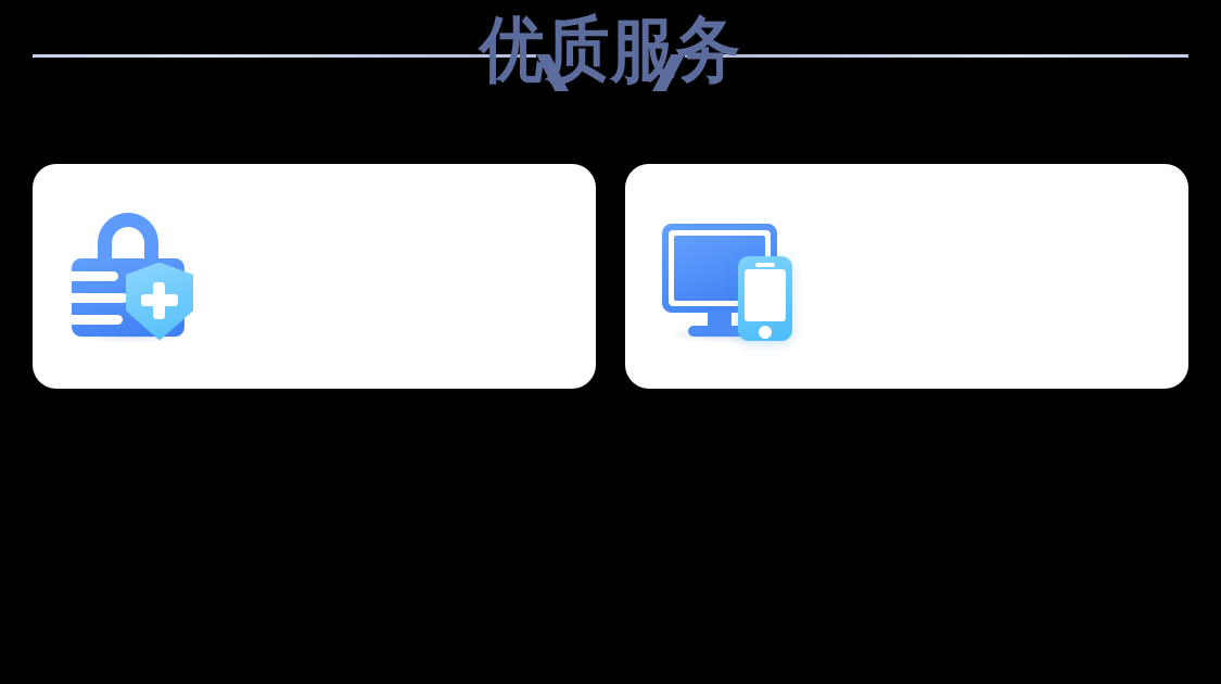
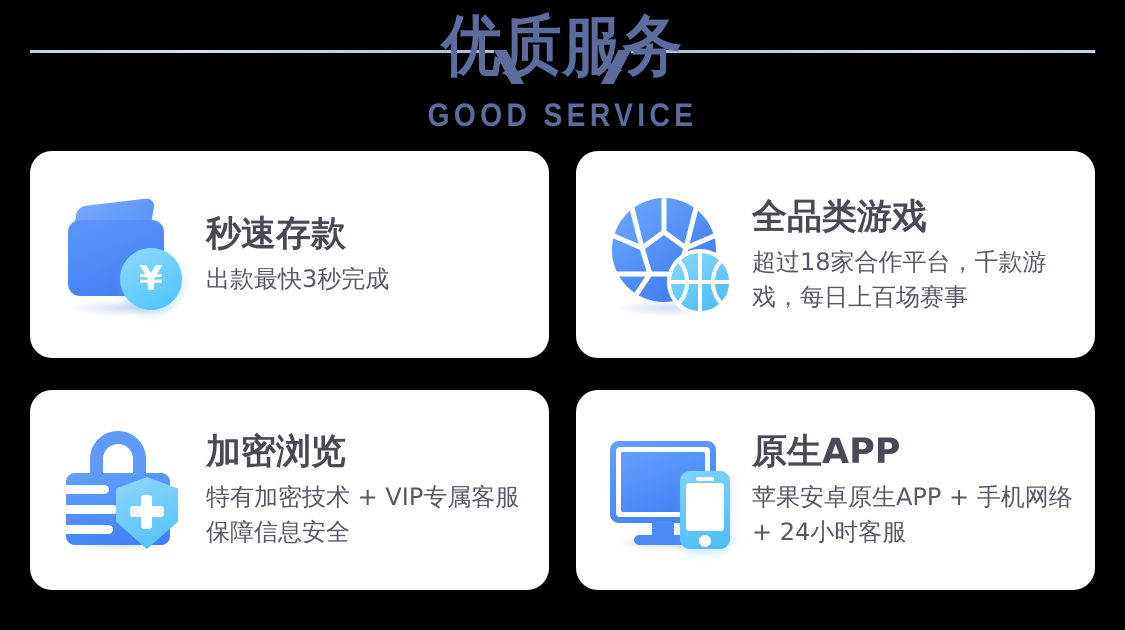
  优质服务
+ GOOD SERVICE
+ ¥
+ 秒速存款
+ 出款最快3秒完成
+ 全品类游戏
+ 超过18家合作平台，千款游戏，每日上百场赛事
+ 加密浏览
+ 特有加密技术 + VIP专属客服保障信息安全
+ 原生APP
+ 苹果安卓原生APP + 手机网络 + 24小时客服
